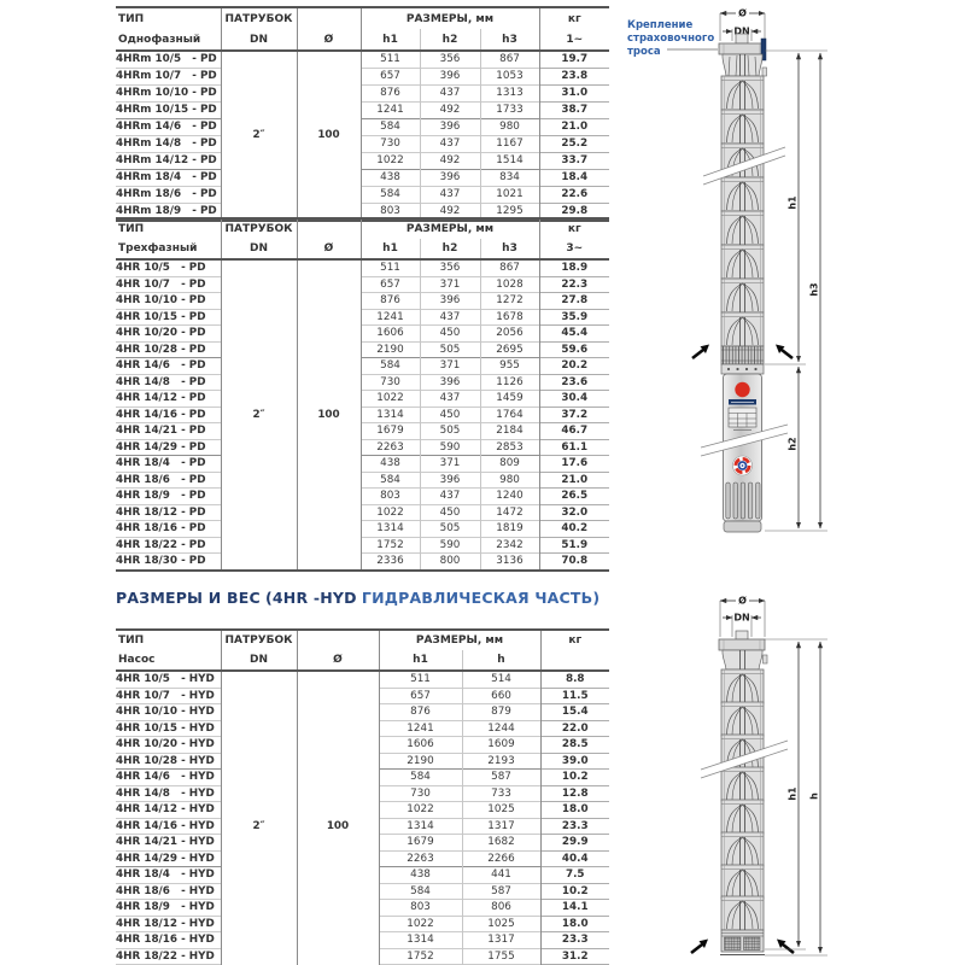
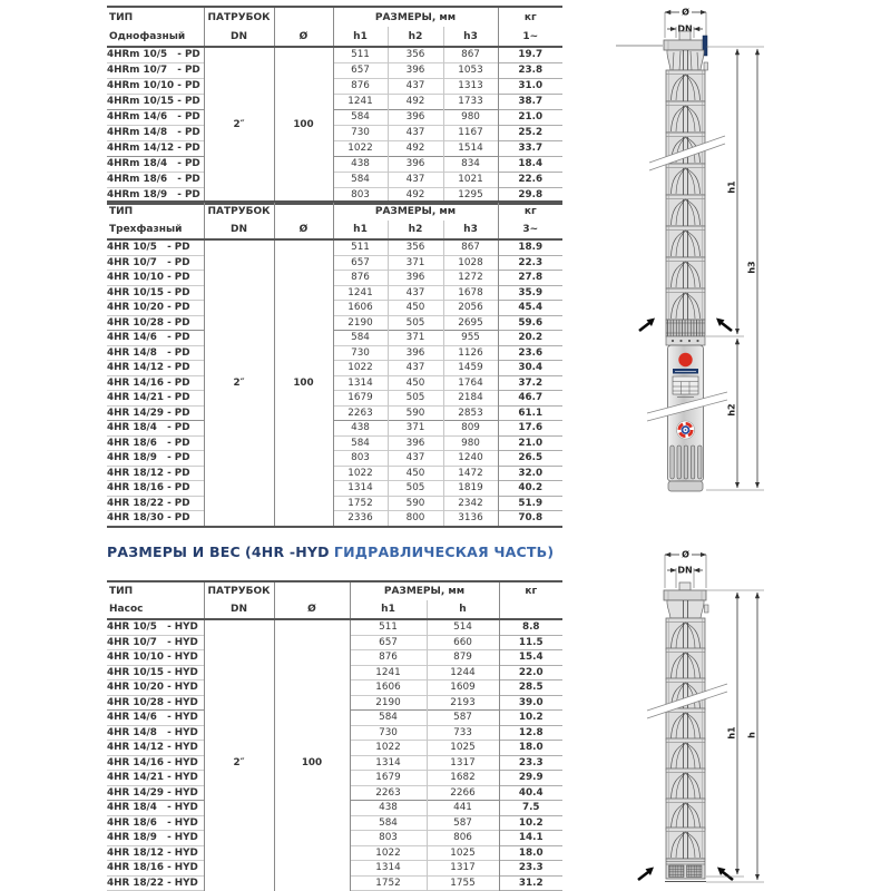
  ТИП	ПАТРУБОК		РАЗМЕРЫ, мм	кг
  Однофазный	DN	Ø	h1	h2	h3	1~
  4HRm 10/5 - PD	2″	100	511	356	867	19.7
  4HRm 10/7 - PD	657	396	1053	23.8
  4HRm 10/10 - PD	876	437	1313	31.0
  4HRm 10/15 - PD	1241	492	1733	38.7
  4HRm 14/6 - PD	584	396	980	21.0
  4HRm 14/8 - PD	730	437	1167	25.2
  4HRm 14/12 - PD	1022	492	1514	33.7
  4HRm 18/4 - PD	438	396	834	18.4
  4HRm 18/6 - PD	584	437	1021	22.6
  4HRm 18/9 - PD	803	492	1295	29.8
  ТИП	ПАТРУБОК		РАЗМЕРЫ, мм	кг
  Трехфазный	DN	Ø	h1	h2	h3	3~
  4HR 10/5 - PD	2″	100	511	356	867	18.9
  4HR 10/7 - PD	657	371	1028	22.3
  4HR 10/10 - PD	876	396	1272	27.8
  4HR 10/15 - PD	1241	437	1678	35.9
  4HR 10/20 - PD	1606	450	2056	45.4
  4HR 10/28 - PD	2190	505	2695	59.6
  4HR 14/6 - PD	584	371	955	20.2
  4HR 14/8 - PD	730	396	1126	23.6
  4HR 14/12 - PD	1022	437	1459	30.4
  4HR 14/16 - PD	1314	450	1764	37.2
  4HR 14/21 - PD	1679	505	2184	46.7
  4HR 14/29 - PD	2263	590	2853	61.1
  4HR 18/4 - PD	438	371	809	17.6
  4HR 18/6 - PD	584	396	980	21.0
  4HR 18/9 - PD	803	437	1240	26.5
  4HR 18/12 - PD	1022	450	1472	32.0
  4HR 18/16 - PD	1314	505	1819	40.2
  4HR 18/22 - PD	1752	590	2342	51.9
  4HR 18/30 - PD	2336	800	3136	70.8
  РАЗМЕРЫ И ВЕС (4HR -HYD ГИДРАВЛИЧЕСКАЯ ЧАСТЬ)
  ТИП	ПАТРУБОК		РАЗМЕРЫ, мм	кг
  Насос	DN	Ø	h1	h
  4HR 10/5 - HYD	2″	100	511	514	8.8
  4HR 10/7 - HYD	657	660	11.5
  4HR 10/10 - HYD	876	879	15.4
  4HR 10/15 - HYD	1241	1244	22.0
  4HR 10/20 - HYD	1606	1609	28.5
  4HR 10/28 - HYD	2190	2193	39.0
  4HR 14/6 - HYD	584	587	10.2
  4HR 14/8 - HYD	730	733	12.8
  4HR 14/12 - HYD	1022	1025	18.0
  4HR 14/16 - HYD	1314	1317	23.3
  4HR 14/21 - HYD	1679	1682	29.9
  4HR 14/29 - HYD	2263	2266	40.4
  4HR 18/4 - HYD	438	441	7.5
  4HR 18/6 - HYD	584	587	10.2
  4HR 18/9 - HYD	803	806	14.1
  4HR 18/12 - HYD	1022	1025	18.0
  4HR 18/16 - HYD	1314	1317	23.3
  4HR 18/22 - HYD	1752	1755	31.2
- Крепление
- страховочного
- троса
  Ø
  DN
  Ø
  DN
